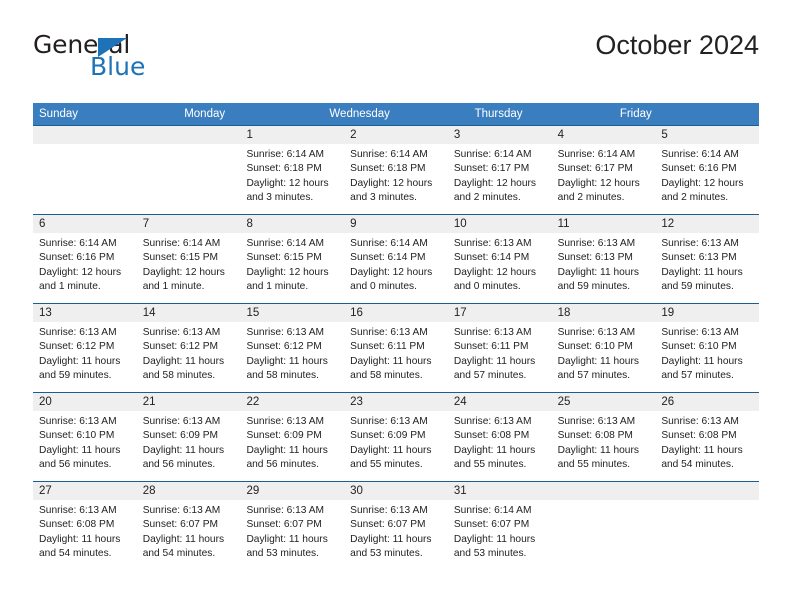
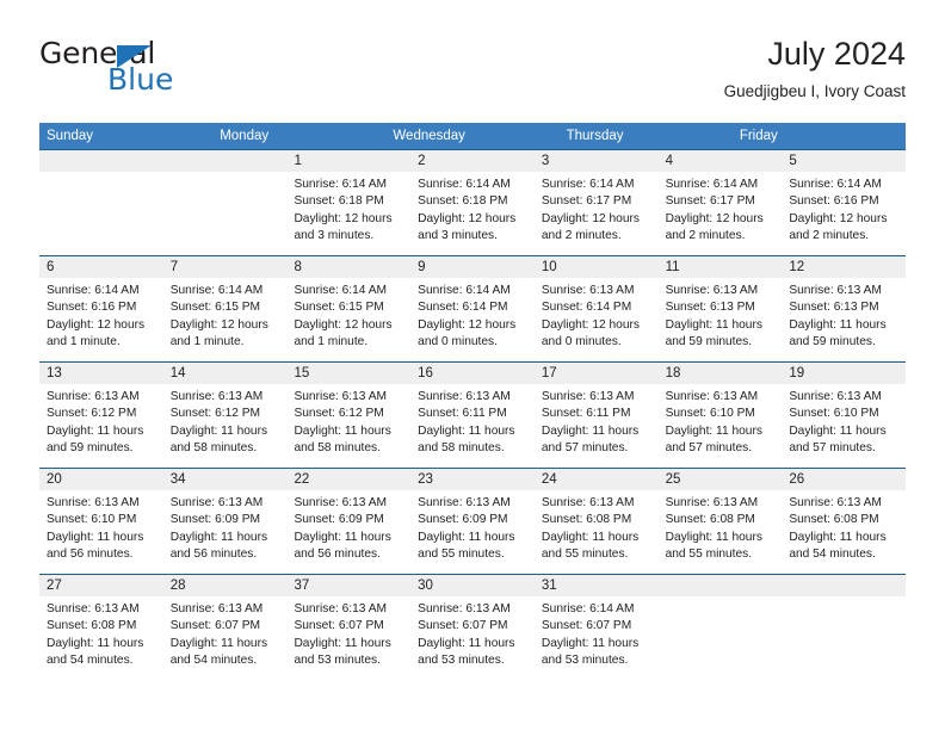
  General
  Blue
- October 2024
+ July 2024
+ Guedjigbeu I, Ivory Coast
  Sunday
  Monday
  Wednesday
  Thursday
  Friday
  1
  Sunrise: 6:14 AM
  Sunset: 6:18 PM
  Daylight: 12 hours and 3 minutes.
  2
  Sunrise: 6:14 AM
  Sunset: 6:18 PM
  Daylight: 12 hours and 3 minutes.
  3
  Sunrise: 6:14 AM
  Sunset: 6:17 PM
  Daylight: 12 hours and 2 minutes.
  4
  Sunrise: 6:14 AM
  Sunset: 6:17 PM
  Daylight: 12 hours and 2 minutes.
  5
  Sunrise: 6:14 AM
  Sunset: 6:16 PM
  Daylight: 12 hours and 2 minutes.
  6
  Sunrise: 6:14 AM
  Sunset: 6:16 PM
  Daylight: 12 hours and 1 minute.
  7
  Sunrise: 6:14 AM
  Sunset: 6:15 PM
  Daylight: 12 hours and 1 minute.
  8
  Sunrise: 6:14 AM
  Sunset: 6:15 PM
  Daylight: 12 hours and 1 minute.
  9
  Sunrise: 6:14 AM
  Sunset: 6:14 PM
  Daylight: 12 hours and 0 minutes.
  10
  Sunrise: 6:13 AM
  Sunset: 6:14 PM
  Daylight: 12 hours and 0 minutes.
  11
  Sunrise: 6:13 AM
  Sunset: 6:13 PM
  Daylight: 11 hours and 59 minutes.
  12
  Sunrise: 6:13 AM
  Sunset: 6:13 PM
  Daylight: 11 hours and 59 minutes.
  13
  Sunrise: 6:13 AM
  Sunset: 6:12 PM
  Daylight: 11 hours and 59 minutes.
  14
  Sunrise: 6:13 AM
  Sunset: 6:12 PM
  Daylight: 11 hours and 58 minutes.
  15
  Sunrise: 6:13 AM
  Sunset: 6:12 PM
  Daylight: 11 hours and 58 minutes.
  16
  Sunrise: 6:13 AM
  Sunset: 6:11 PM
  Daylight: 11 hours and 58 minutes.
  17
  Sunrise: 6:13 AM
  Sunset: 6:11 PM
  Daylight: 11 hours and 57 minutes.
  18
  Sunrise: 6:13 AM
  Sunset: 6:10 PM
  Daylight: 11 hours and 57 minutes.
  19
  Sunrise: 6:13 AM
  Sunset: 6:10 PM
  Daylight: 11 hours and 57 minutes.
  20
  Sunrise: 6:13 AM
  Sunset: 6:10 PM
  Daylight: 11 hours and 56 minutes.
- 21
+ 34
  Sunrise: 6:13 AM
  Sunset: 6:09 PM
  Daylight: 11 hours and 56 minutes.
  22
  Sunrise: 6:13 AM
  Sunset: 6:09 PM
  Daylight: 11 hours and 56 minutes.
  23
  Sunrise: 6:13 AM
  Sunset: 6:09 PM
  Daylight: 11 hours and 55 minutes.
  24
  Sunrise: 6:13 AM
  Sunset: 6:08 PM
  Daylight: 11 hours and 55 minutes.
  25
  Sunrise: 6:13 AM
  Sunset: 6:08 PM
  Daylight: 11 hours and 55 minutes.
  26
  Sunrise: 6:13 AM
  Sunset: 6:08 PM
  Daylight: 11 hours and 54 minutes.
  27
  Sunrise: 6:13 AM
  Sunset: 6:08 PM
  Daylight: 11 hours and 54 minutes.
  28
  Sunrise: 6:13 AM
  Sunset: 6:07 PM
  Daylight: 11 hours and 54 minutes.
- 29
+ 37
  Sunrise: 6:13 AM
  Sunset: 6:07 PM
  Daylight: 11 hours and 53 minutes.
  30
  Sunrise: 6:13 AM
  Sunset: 6:07 PM
  Daylight: 11 hours and 53 minutes.
  31
  Sunrise: 6:14 AM
  Sunset: 6:07 PM
  Daylight: 11 hours and 53 minutes.
